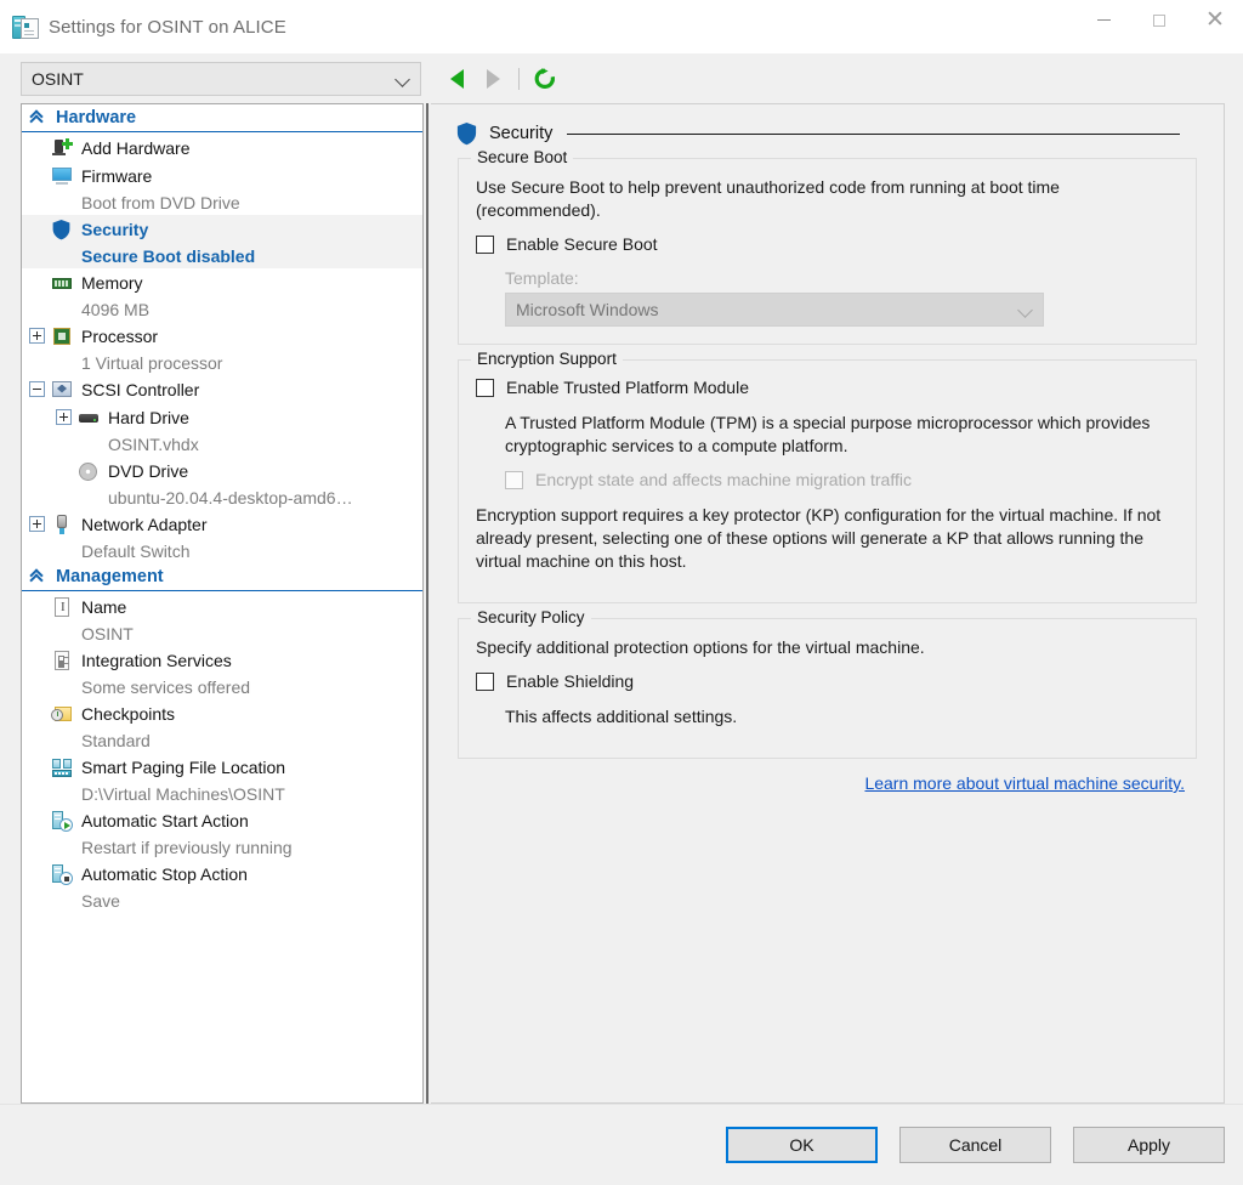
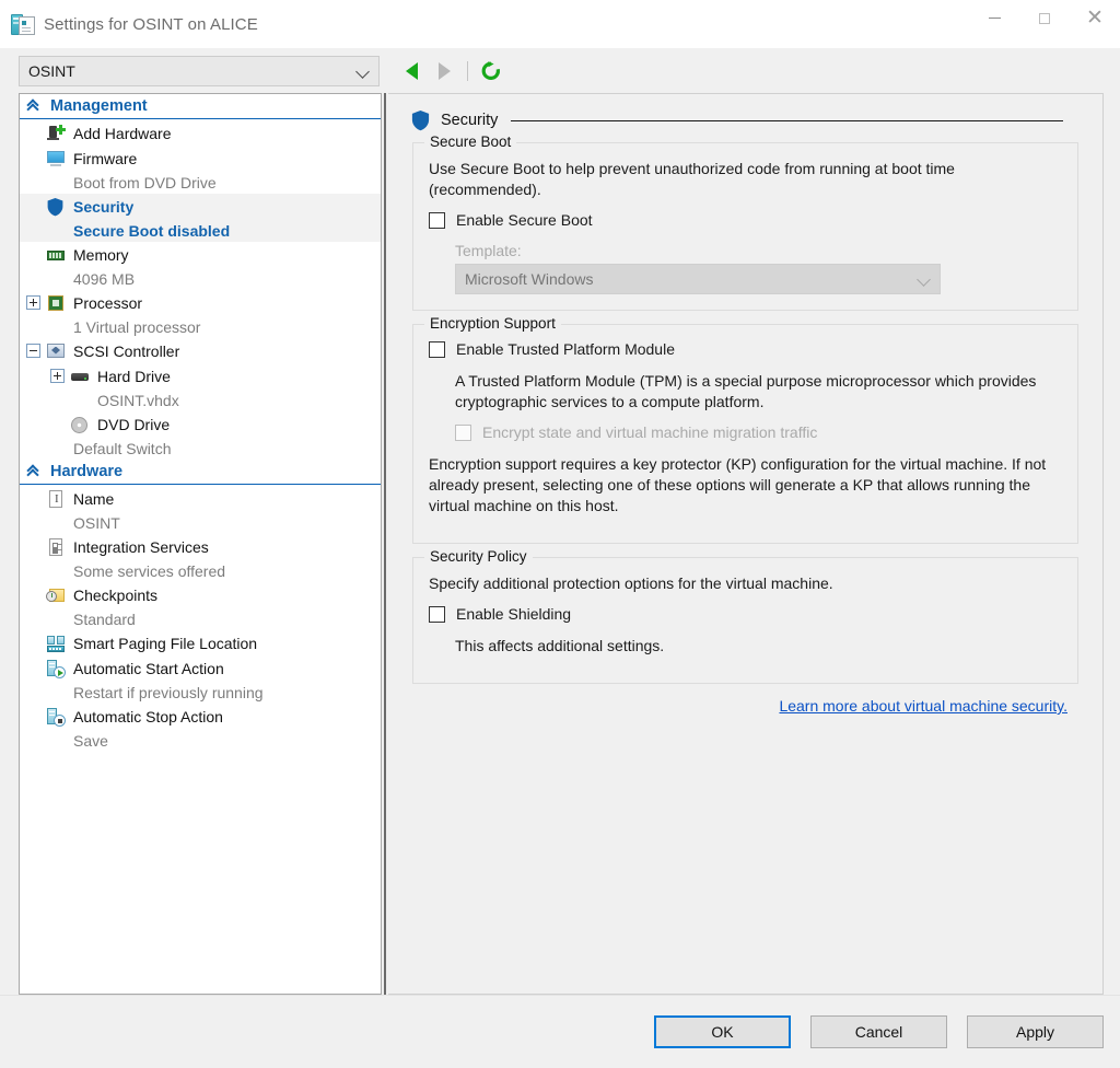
  Settings for OSINT on ALICE
  ✕
  OSINT
- Hardware
+ Management
  Add Hardware
  Firmware
  Boot from DVD Drive
  Security
  Secure Boot disabled
  Memory
  4096 MB
  Processor
  1 Virtual processor
  SCSI Controller
  Hard Drive
  OSINT.vhdx
  DVD Drive
- ubuntu-20.04.4-desktop-amd6…
- Network Adapter
  Default Switch
- Management
+ Hardware
  Name
  OSINT
  Integration Services
  Some services offered
  Checkpoints
  Standard
  Smart Paging File Location
- D:\Virtual Machines\OSINT
  Automatic Start Action
  Restart if previously running
  Automatic Stop Action
  Save
  Security
  Secure Boot
  Use Secure Boot to help prevent unauthorized code from running at boot time (recommended).
  Enable Secure Boot
  Template:
  Microsoft Windows
  Encryption Support
  Enable Trusted Platform Module
  A Trusted Platform Module (TPM) is a special purpose microprocessor which provides cryptographic services to a compute platform.
- Encrypt state and affects machine migration traffic
+ Encrypt state and virtual machine migration traffic
  Encryption support requires a key protector (KP) configuration for the virtual machine. If not already present, selecting one of these options will generate a KP that allows running the virtual machine on this host.
  Security Policy
  Specify additional protection options for the virtual machine.
  Enable Shielding
  This affects additional settings.
  Learn more about virtual machine security.
  OK
  Cancel
  Apply
